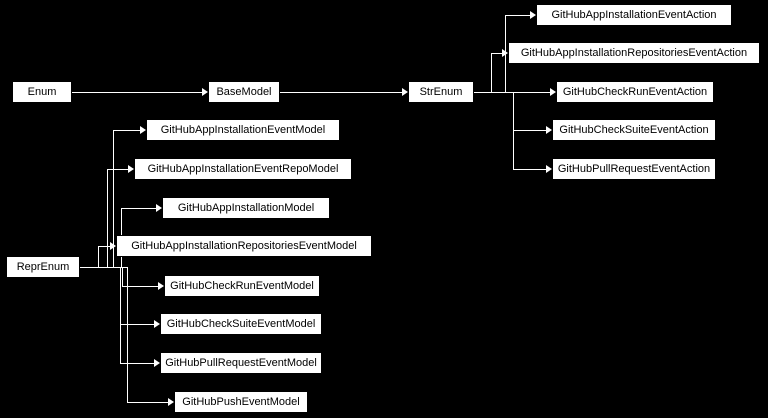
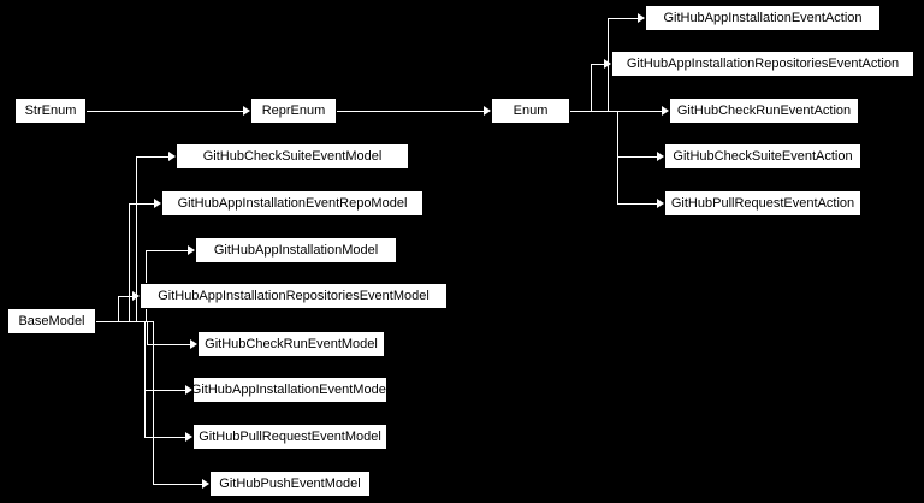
- Enum
+ StrEnum
- BaseModel
+ ReprEnum
- StrEnum
+ Enum
- ReprEnum
+ BaseModel
  GitHubAppInstallationEventAction
  GitHubAppInstallationRepositoriesEventAction
  GitHubCheckRunEventAction
  GitHubCheckSuiteEventAction
  GitHubPullRequestEventAction
- GitHubAppInstallationEventModel
+ GitHubCheckSuiteEventModel
  GitHubAppInstallationEventRepoModel
  GitHubAppInstallationModel
  GitHubAppInstallationRepositoriesEventModel
  GitHubCheckRunEventModel
- GitHubCheckSuiteEventModel
+ GitHubAppInstallationEventModel
  GitHubPullRequestEventModel
  GitHubPushEventModel
